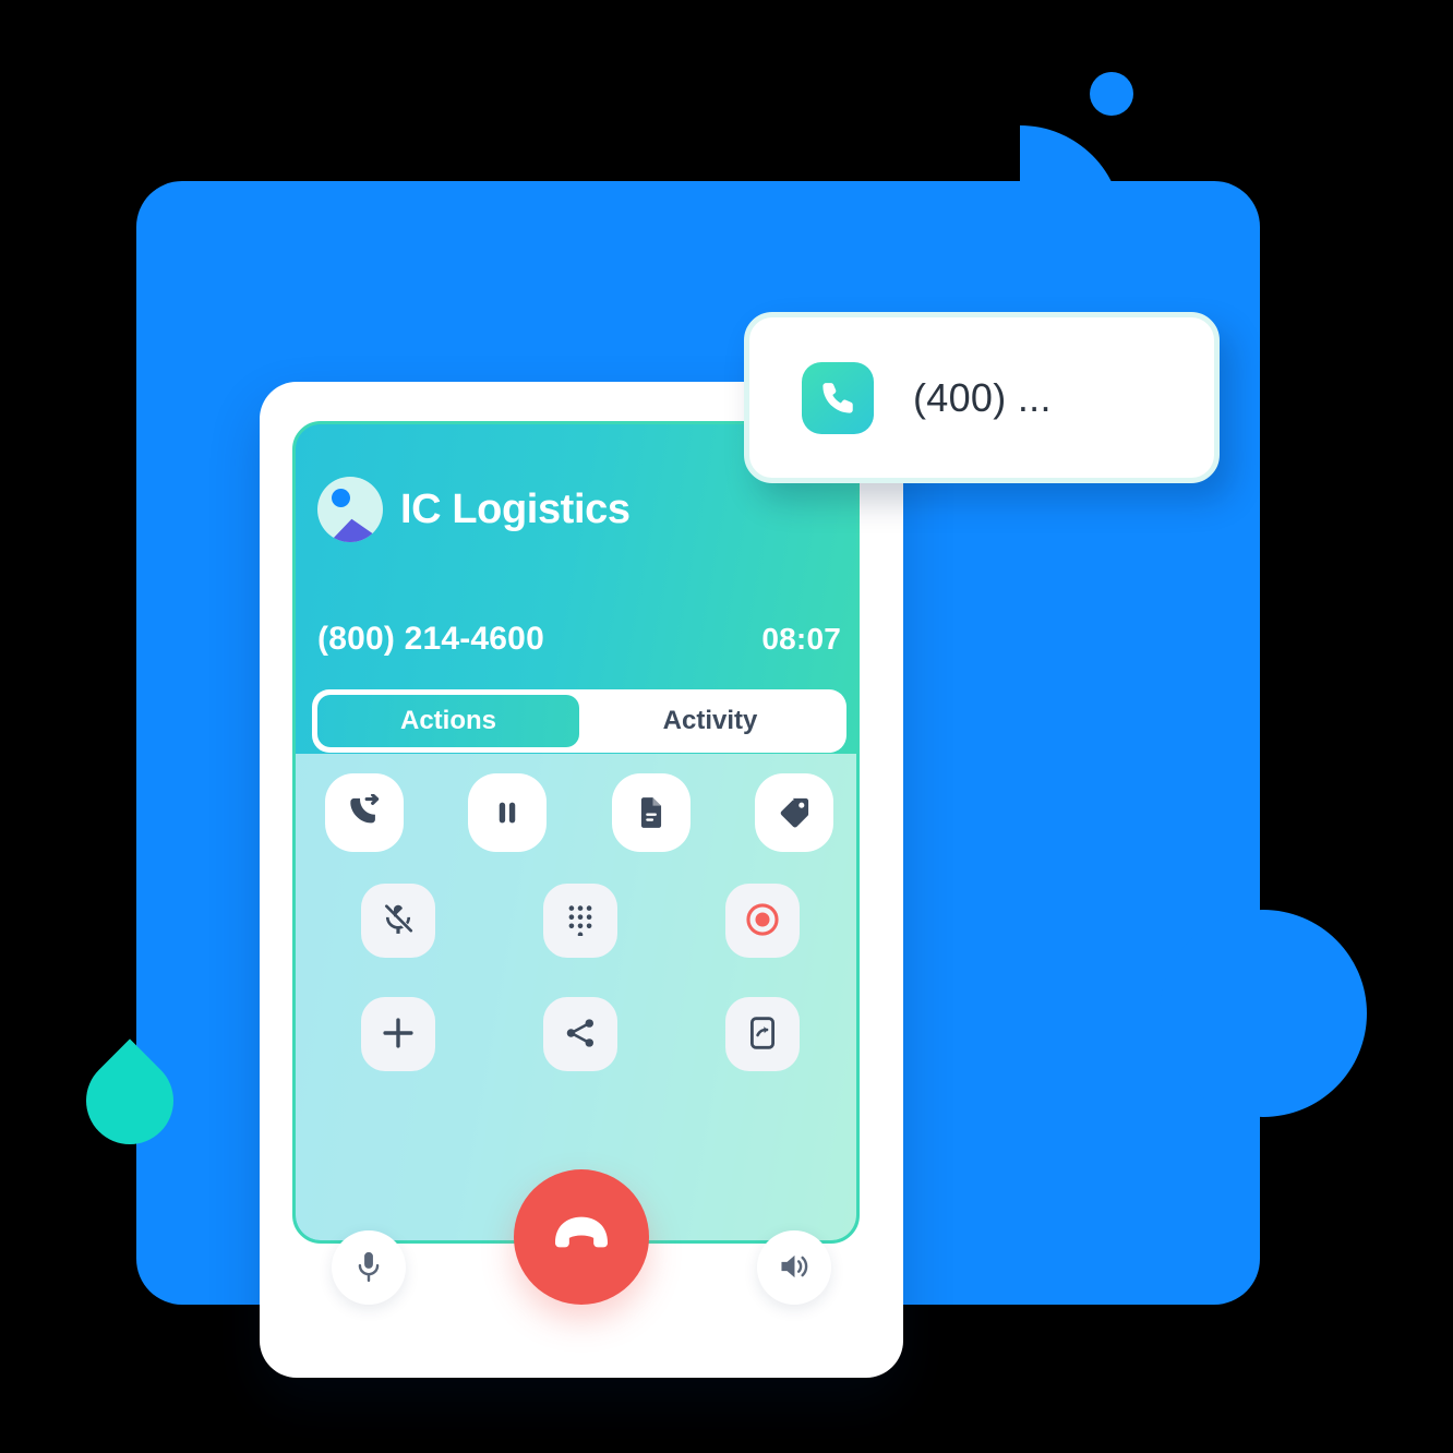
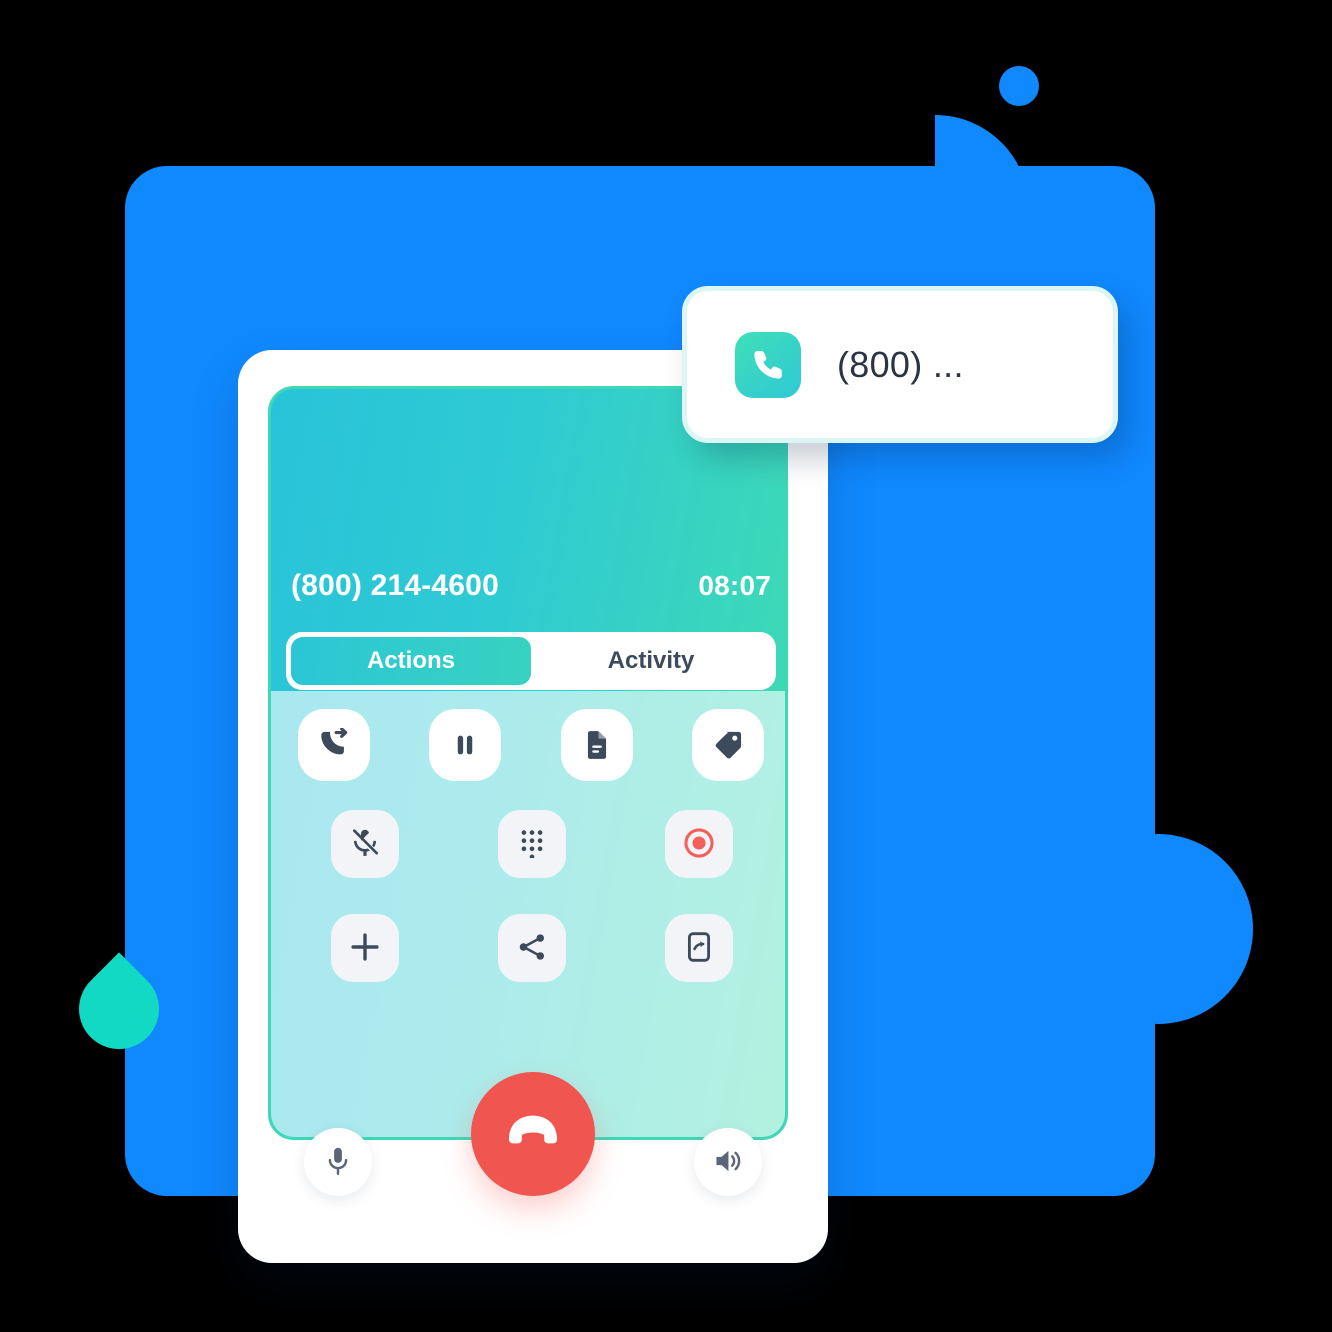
- IC Logistics
  (800) 214-4600
  08:07
  Actions
  Activity
- (400) ...
+ (800) ...
